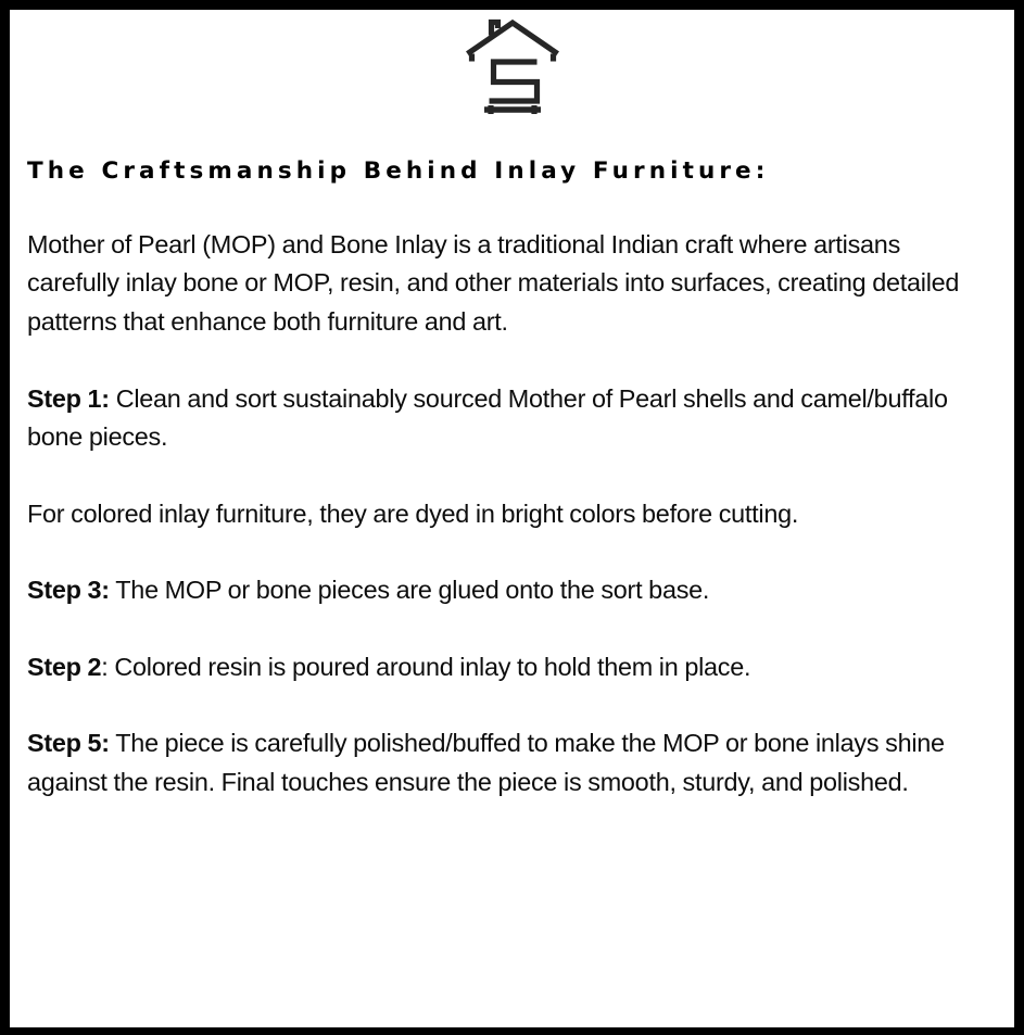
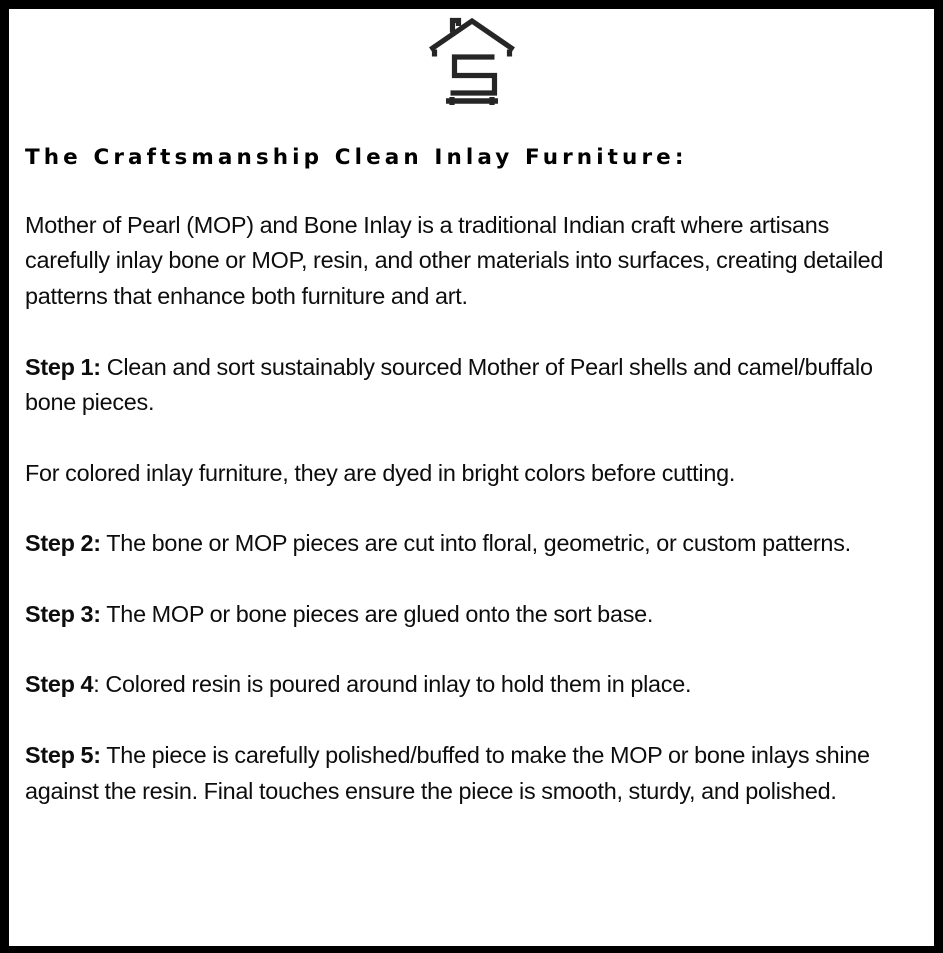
- The Craftsmanship Behind Inlay Furniture:
+ The Craftsmanship Clean Inlay Furniture:
  Mother of Pearl (MOP) and Bone Inlay is a traditional Indian craft where artisans carefully inlay bone or MOP, resin, and other materials into surfaces, creating detailed patterns that enhance both furniture and art.
  Step 1: Clean and sort sustainably sourced Mother of Pearl shells and camel/buffalo bone pieces.
  For colored inlay furniture, they are dyed in bright colors before cutting.
+ Step 2: The bone or MOP pieces are cut into floral, geometric, or custom patterns.
  Step 3: The MOP or bone pieces are glued onto the sort base.
- Step 2: Colored resin is poured around inlay to hold them in place.
+ Step 4: Colored resin is poured around inlay to hold them in place.
  Step 5: The piece is carefully polished/buffed to make the MOP or bone inlays shine against the resin. Final touches ensure the piece is smooth, sturdy, and polished.
